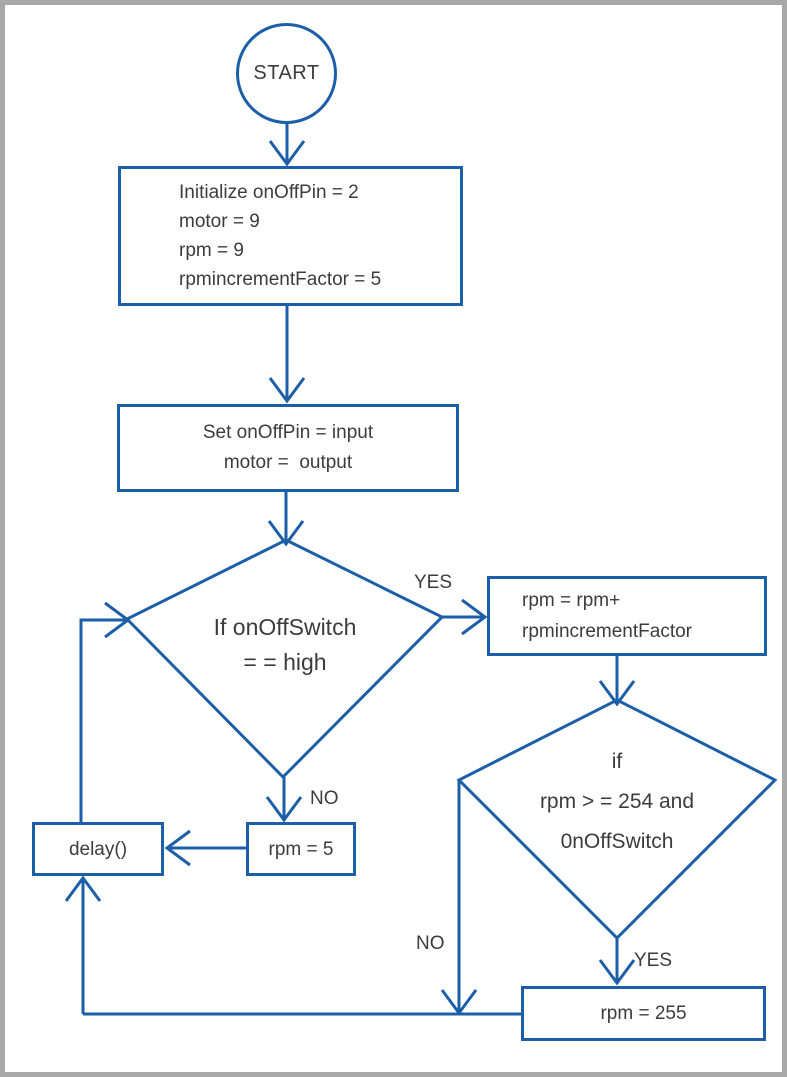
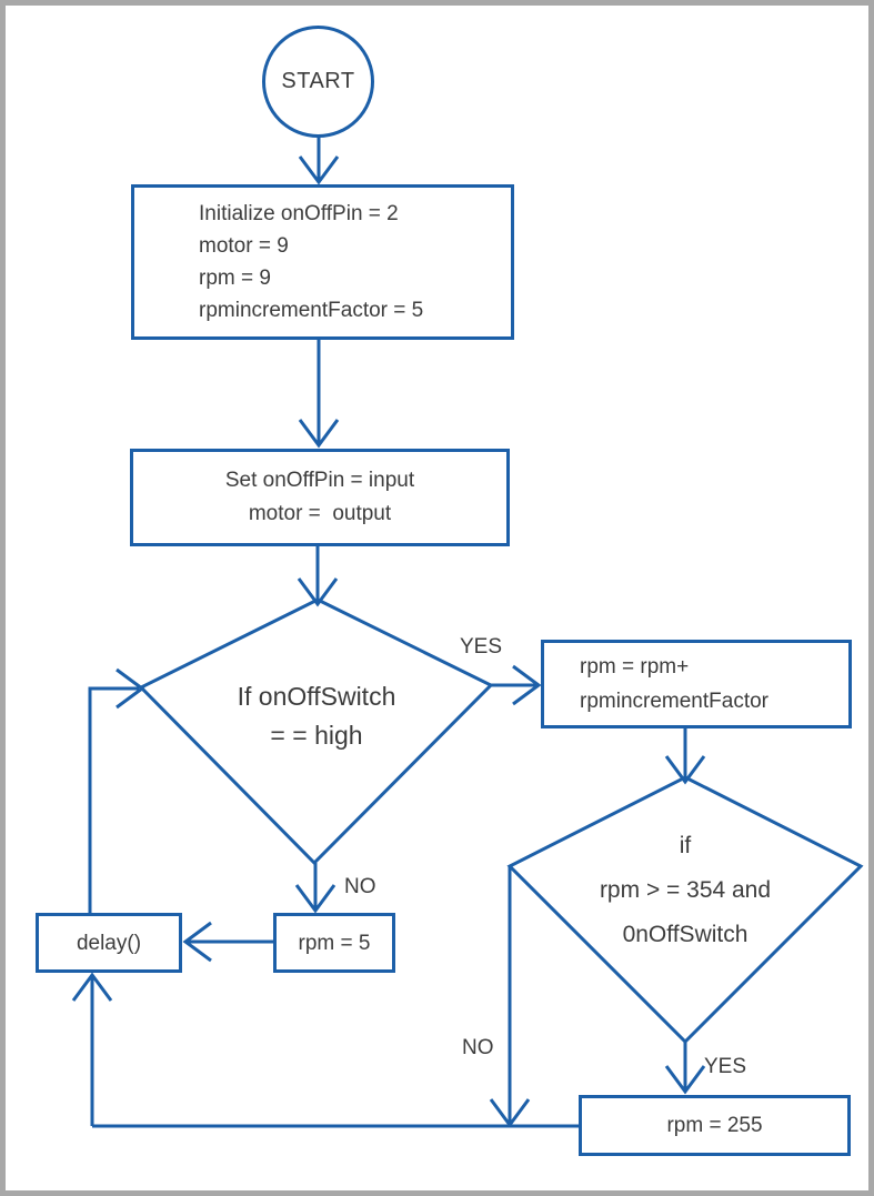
  START
  Initialize onOffPin = 2
  motor = 9
  rpm = 9
  rpmincrementFactor = 5
  Set onOffPin = input
  motor = output
  If onOffSwitch
  = = high
  rpm = rpm+
  rpmincrementFactor
  if
- rpm > = 254 and
+ rpm > = 354 and
  0nOffSwitch
  delay()
  rpm = 5
  rpm = 255
  YES
  NO
  YES
  NO
